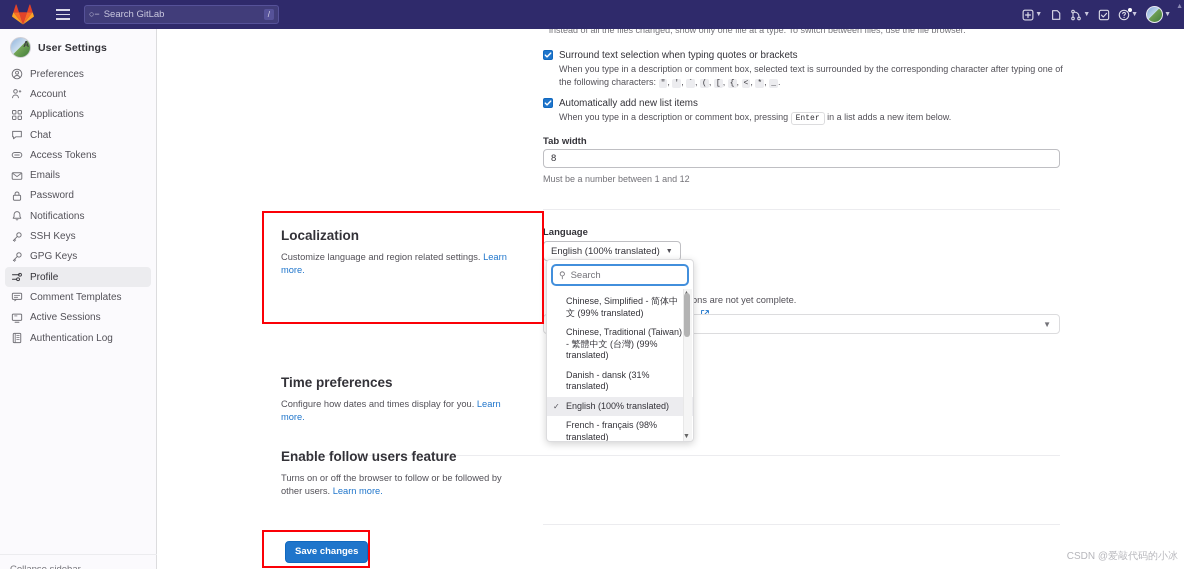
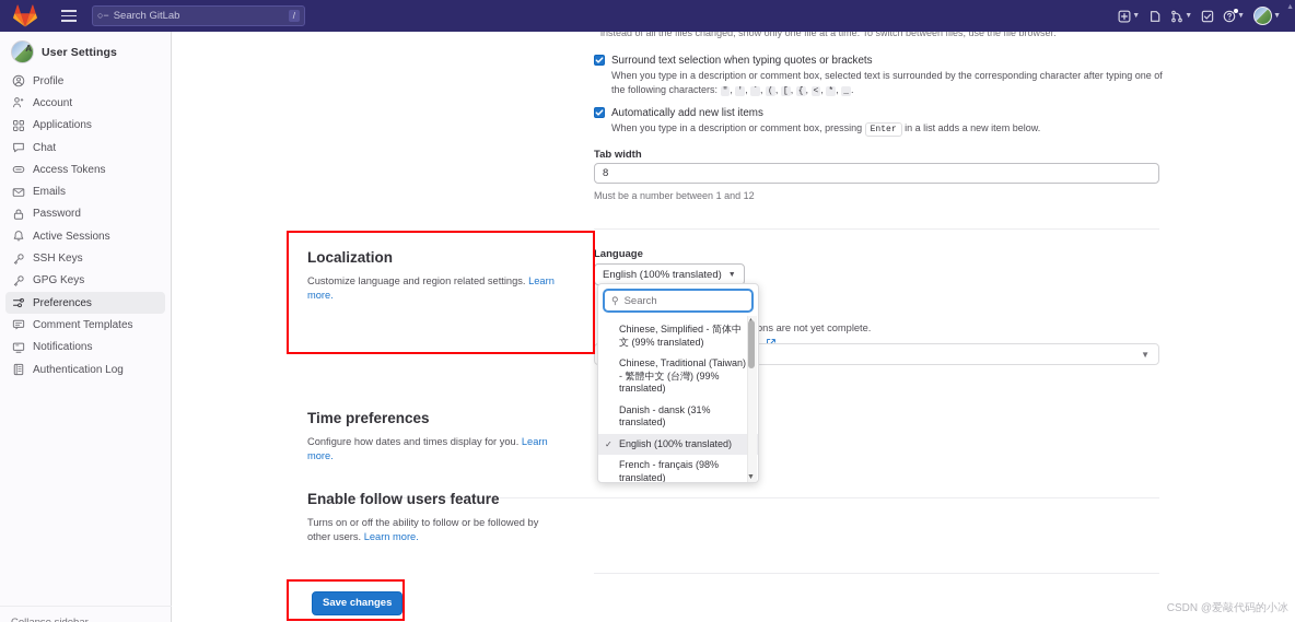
  ○−
  Search GitLab
  /
  User Settings
- Preferences
+ Profile
  Account
  Applications
  Chat
  Access Tokens
  Emails
  Password
- Notifications
+ Active Sessions
  SSH Keys
  GPG Keys
- Profile
+ Preferences
  Comment Templates
- Active Sessions
+ Notifications
  Authentication Log
- instead of all the files changed, show only one file at a type. To switch between files, use the file browser.
+ instead of all the files changed, show only one file at a time. To switch between files, use the file browser.
  Surround text selection when typing quotes or brackets
  When you type in a description or comment box, selected text is surrounded by the corresponding character after typing one of the following characters: " , ' , ` , ( , [ , { , < , * , _ .
  Automatically add new list items
  When you type in a description or comment box, pressing Enter in a list adds a new item below.
  Tab width
  8
  Must be a number between 1 and 12
  Localization
  Customize language and region related settings. Learn more.
  Language
  English (100% translated)
  ons are not yet complete.
  ▼
  ⚲
  Search
  Chinese, Simplified - 简体中文 (99% translated)
  Chinese, Traditional (Taiwan) - 繁體中文 (台灣) (99% translated)
  Danish - dansk (31% translated)
  ✓
  English (100% translated)
  French - français (98% translated)
  Time preferences
  Configure how dates and times display for you. Learn more.
  Enable follow users feature
- Turns on or off the browser to follow or be followed by other users. Learn more.
+ Turns on or off the ability to follow or be followed by other users. Learn more.
  Save changes
  CSDN @爱敲代码的小冰
